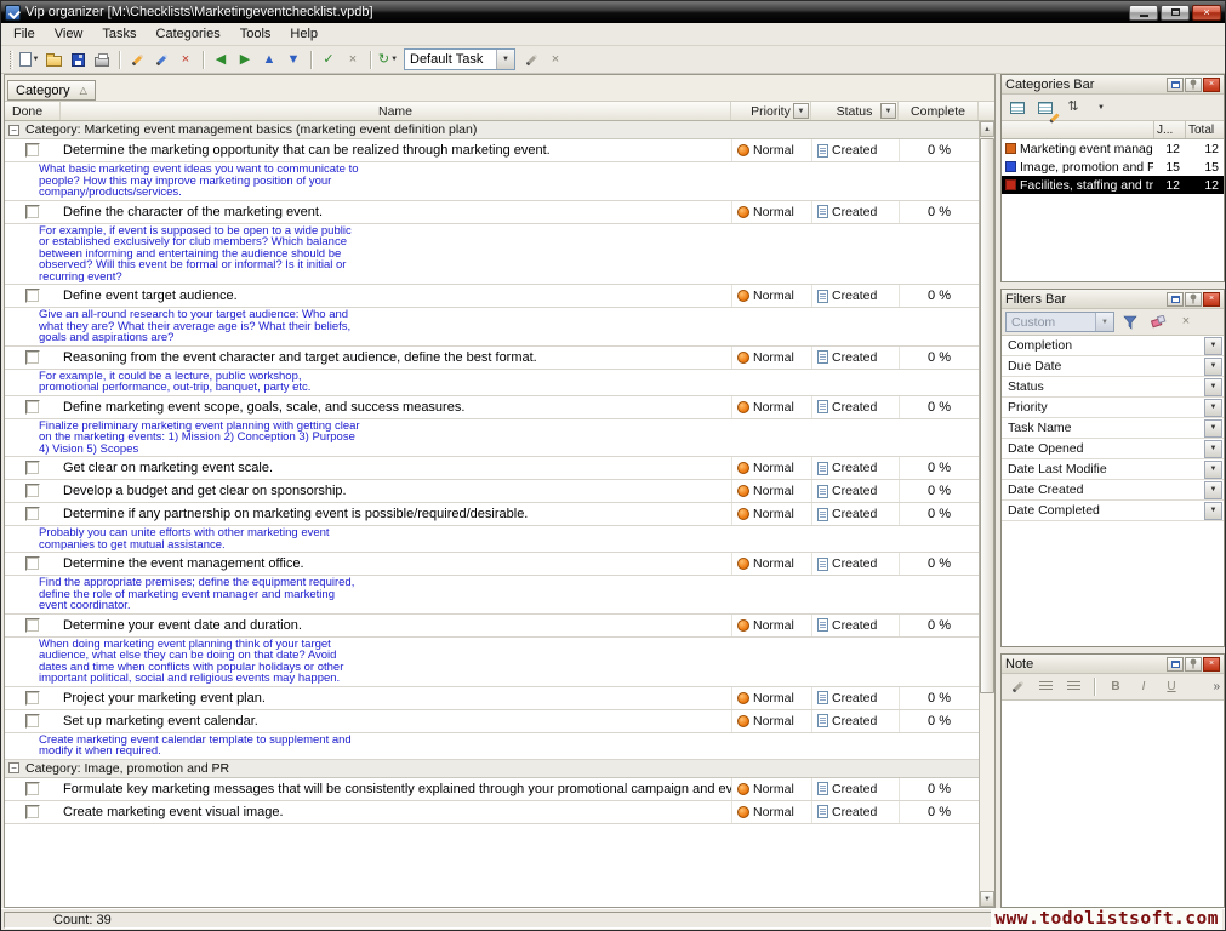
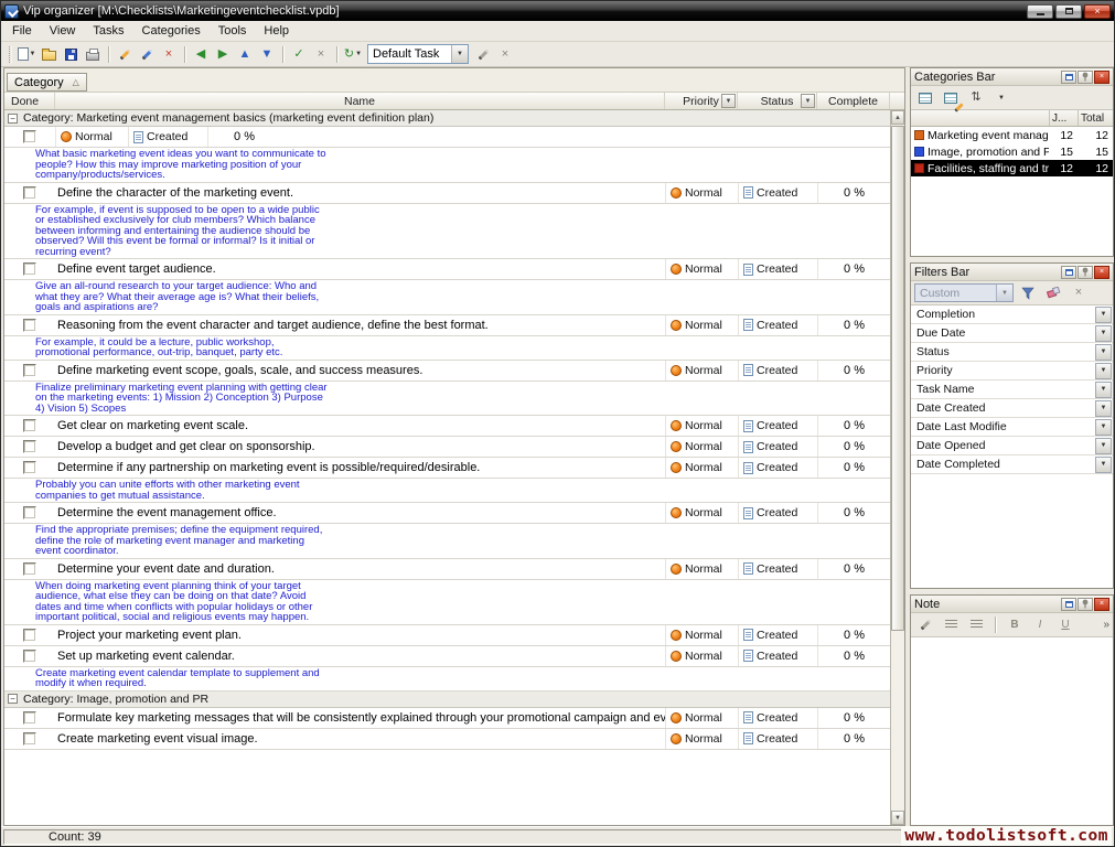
  Vip organizer [M:\Checklists\Marketingeventchecklist.vpdb]
  ×
  File
  View
  Tasks
  Categories
  Tools
  Help
  ×
  ◀
  ▶
  ▲
  ▼
  ✓
  ×
  ↻
  Default Task
  ×
  Category
  △
  Done
  Name
  Priority
  Status
  Complete
  −
  Category: Marketing event management basics (marketing event definition plan)
- Determine the marketing opportunity that can be realized through marketing event.
  Normal
  Created
  0 %
  What basic marketing event ideas you want to communicate to people? How this may improve marketing position of your company/products/services.
  Define the character of the marketing event.
  Normal
  Created
  0 %
  For example, if event is supposed to be open to a wide public or established exclusively for club members? Which balance between informing and entertaining the audience should be observed? Will this event be formal or informal? Is it initial or recurring event?
  Define event target audience.
  Normal
  Created
  0 %
  Give an all-round research to your target audience: Who and what they are? What their average age is? What their beliefs, goals and aspirations are?
  Reasoning from the event character and target audience, define the best format.
  Normal
  Created
  0 %
  For example, it could be a lecture, public workshop, promotional performance, out-trip, banquet, party etc.
  Define marketing event scope, goals, scale, and success measures.
  Normal
  Created
  0 %
  Finalize preliminary marketing event planning with getting clear on the marketing events: 1) Mission 2) Conception 3) Purpose 4) Vision 5) Scopes
  Get clear on marketing event scale.
  Normal
  Created
  0 %
  Develop a budget and get clear on sponsorship.
  Normal
  Created
  0 %
  Determine if any partnership on marketing event is possible/required/desirable.
  Normal
  Created
  0 %
  Probably you can unite efforts with other marketing event companies to get mutual assistance.
  Determine the event management office.
  Normal
  Created
  0 %
  Find the appropriate premises; define the equipment required, define the role of marketing event manager and marketing event coordinator.
  Determine your event date and duration.
  Normal
  Created
  0 %
  When doing marketing event planning think of your target audience, what else they can be doing on that date? Avoid dates and time when conflicts with popular holidays or other important political, social and religious events may happen.
  Project your marketing event plan.
  Normal
  Created
  0 %
  Set up marketing event calendar.
  Normal
  Created
  0 %
  Create marketing event calendar template to supplement and modify it when required.
  −
  Category: Image, promotion and PR
  Formulate key marketing messages that will be consistently explained through your promotional campaign and ev
  Normal
  Created
  0 %
  Create marketing event visual image.
  Normal
  Created
  0 %
  Categories Bar
  ⇅
  J...
  Total
  Marketing event manag
  12
  12
  Image, promotion and P
  15
  15
  Facilities, staffing and tr
  12
  12
  Filters Bar
  Custom
  ×
  Completion
  Due Date
  Status
  Priority
  Task Name
- Date Opened
+ Date Created
  Date Last Modifie
- Date Created
+ Date Opened
  Date Completed
  Note
  B
  I
  U
  »
  Count: 39
  www.todolistsoft.com
